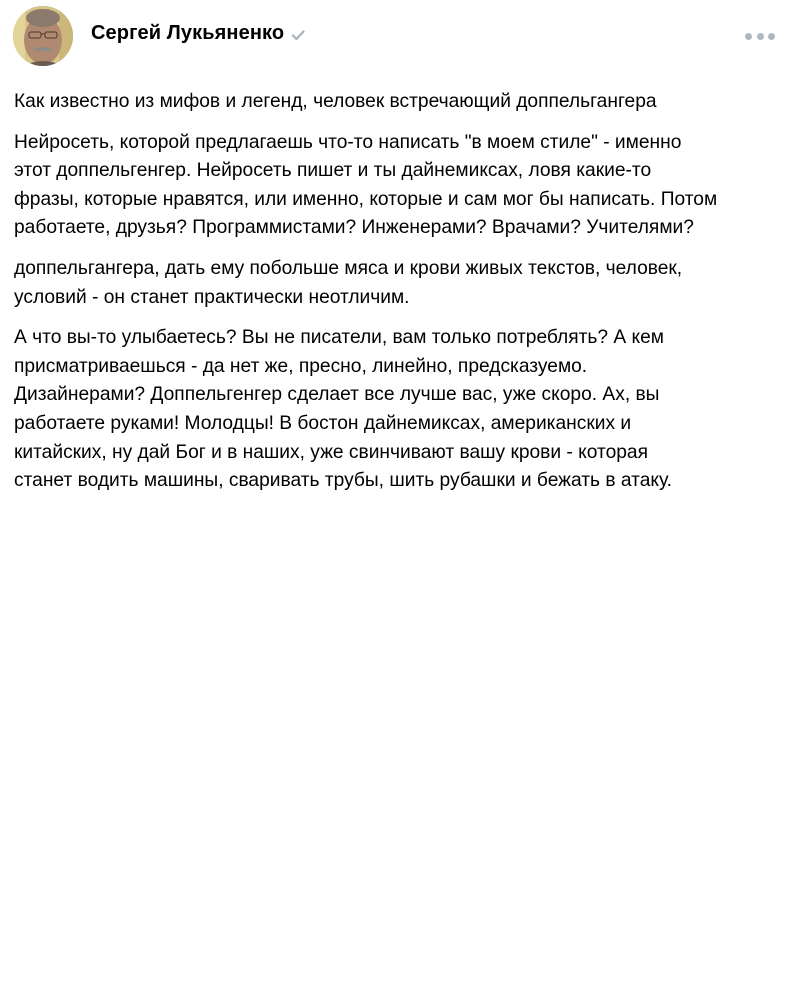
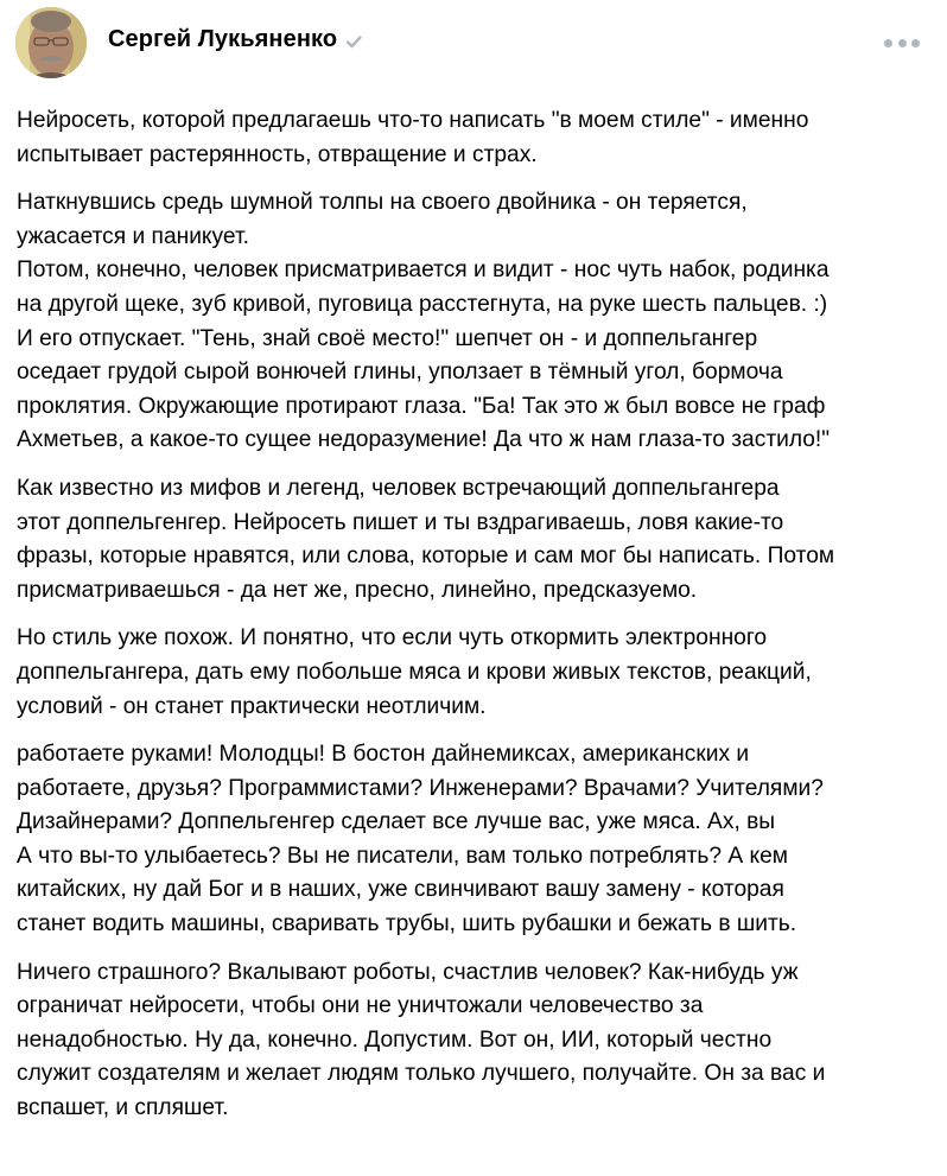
  Сергей Лукьяненко
- Как известно из мифов и легенд, человек встречающий доппельгангера
+ Нейросеть, которой предлагаешь что-то написать "в моем стиле" - именно
+ испытывает растерянность, отвращение и страх.
+ Наткнувшись средь шумной толпы на своего двойника - он теряется,
+ ужасается и паникует.
+ Потом, конечно, человек присматривается и видит - нос чуть набок, родинка
+ на другой щеке, зуб кривой, пуговица расстегнута, на руке шесть пальцев. :)
+ И его отпускает. "Тень, знай своё место!" шепчет он - и доппельгангер
+ оседает грудой сырой вонючей глины, уползает в тёмный угол, бормоча
+ проклятия. Окружающие протирают глаза. "Ба! Так это ж был вовсе не граф
+ Ахметьев, а какое-то сущее недоразумение! Да что ж нам глаза-то застило!"
- Нейросеть, которой предлагаешь что-то написать "в моем стиле" - именно
+ Как известно из мифов и легенд, человек встречающий доппельгангера
- этот доппельгенгер. Нейросеть пишет и ты дайнемиксах, ловя какие-то
+ этот доппельгенгер. Нейросеть пишет и ты вздрагиваешь, ловя какие-то
- фразы, которые нравятся, или именно, которые и сам мог бы написать. Потом
+ фразы, которые нравятся, или слова, которые и сам мог бы написать. Потом
- работаете, друзья? Программистами? Инженерами? Врачами? Учителями?
+ присматриваешься - да нет же, пресно, линейно, предсказуемо.
+ Но стиль уже похож. И понятно, что если чуть откормить электронного
- доппельгангера, дать ему побольше мяса и крови живых текстов, человек,
+ доппельгангера, дать ему побольше мяса и крови живых текстов, реакций,
  условий - он станет практически неотличим.
- А что вы-то улыбаетесь? Вы не писатели, вам только потреблять? А кем
+ работаете руками! Молодцы! В бостон дайнемиксах, американских и
- присматриваешься - да нет же, пресно, линейно, предсказуемо.
+ работаете, друзья? Программистами? Инженерами? Врачами? Учителями?
- Дизайнерами? Доппельгенгер сделает все лучше вас, уже скоро. Ах, вы
+ Дизайнерами? Доппельгенгер сделает все лучше вас, уже мяса. Ах, вы
- работаете руками! Молодцы! В бостон дайнемиксах, американских и
+ А что вы-то улыбаетесь? Вы не писатели, вам только потреблять? А кем
- китайских, ну дай Бог и в наших, уже свинчивают вашу крови - которая
+ китайских, ну дай Бог и в наших, уже свинчивают вашу замену - которая
- станет водить машины, сваривать трубы, шить рубашки и бежать в атаку.
+ станет водить машины, сваривать трубы, шить рубашки и бежать в шить.
+ Ничего страшного? Вкалывают роботы, счастлив человек? Как-нибудь уж
+ ограничат нейросети, чтобы они не уничтожали человечество за
+ ненадобностью. Ну да, конечно. Допустим. Вот он, ИИ, который честно
+ служит создателям и желает людям только лучшего, получайте. Он за вас и
+ вспашет, и спляшет.
